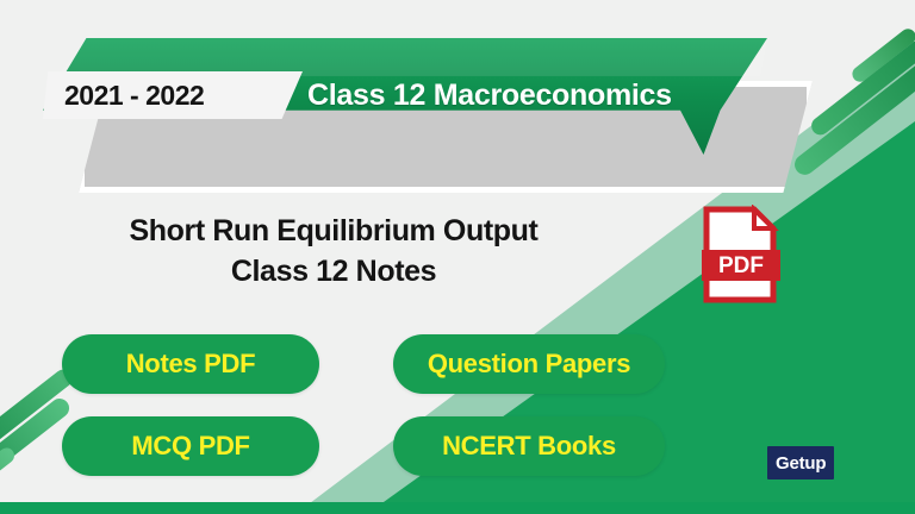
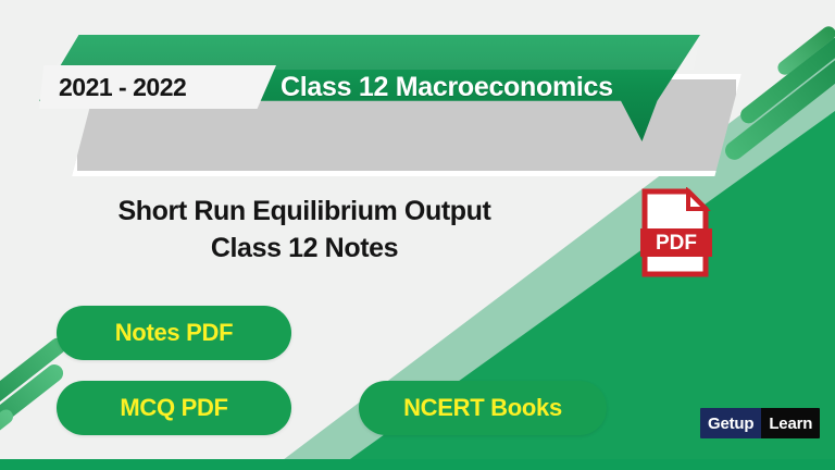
  2021 - 2022
  Class 12 Macroeconomics
  Short Run Equilibrium Output
  Class 12 Notes
  PDF
  Notes PDF
  MCQ PDF
- Question Papers
  NCERT Books
  Getup
+ Learn
